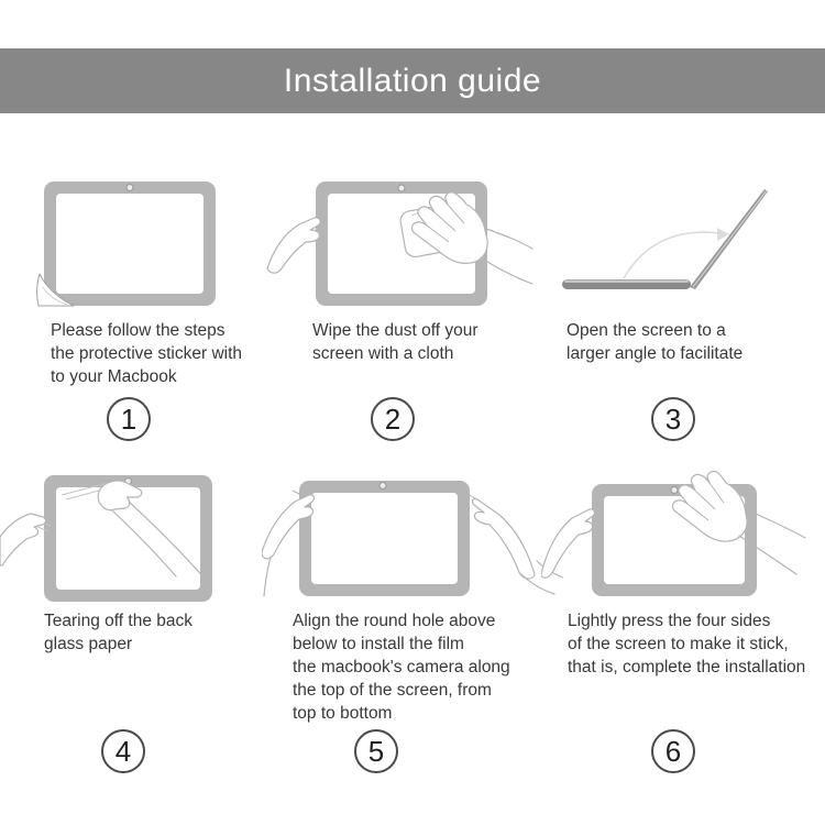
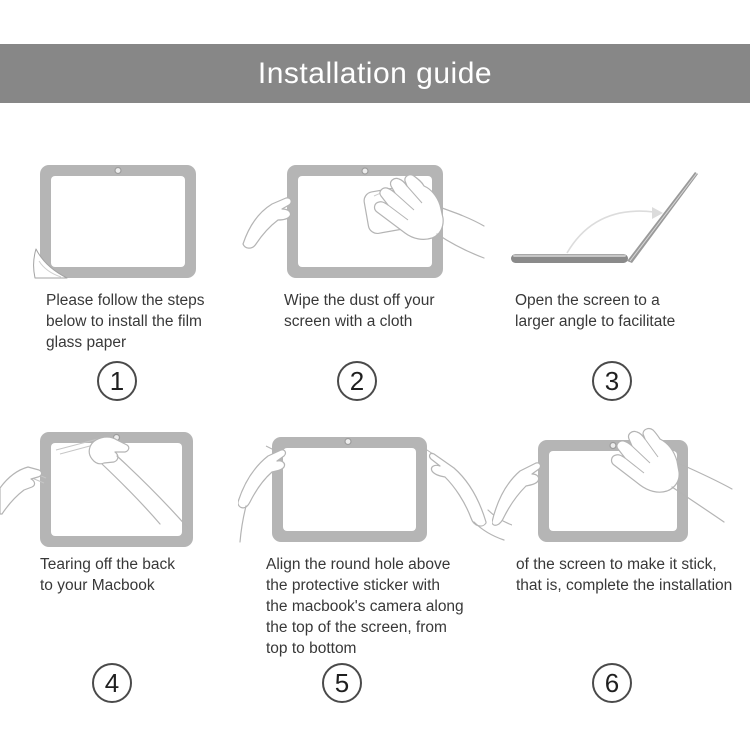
  Installation guide
  Please follow the steps
- the protective sticker with
+ below to install the film
- to your Macbook
+ glass paper
  1
  Wipe the dust off your
  screen with a cloth
  2
  Open the screen to a
  larger angle to facilitate
  3
  Tearing off the back
- glass paper
+ to your Macbook
  4
  Align the round hole above
- below to install the film
+ the protective sticker with
  the macbook's camera along
  the top of the screen, from
  top to bottom
  5
- Lightly press the four sides
  of the screen to make it stick,
  that is, complete the installation
  6
